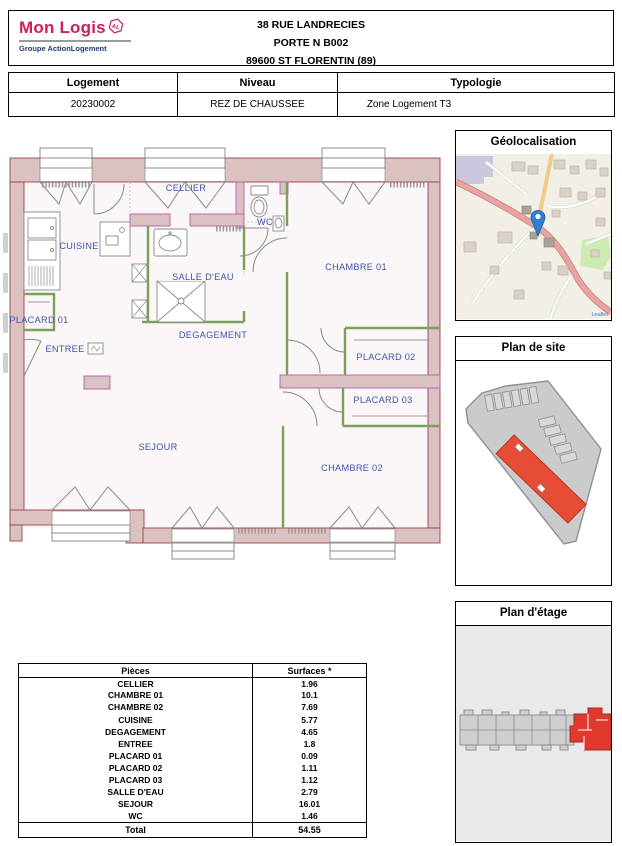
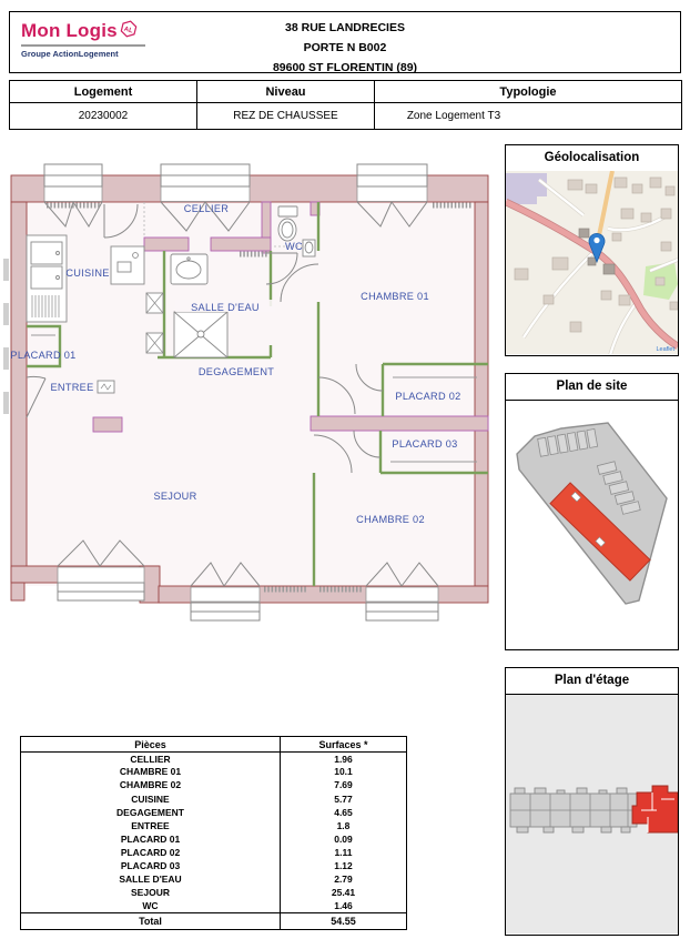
  Mon Logis
  Groupe ActionLogement
  38 RUE LANDRECIES
  PORTE N B002
  89600 ST FLORENTIN (89)
  Logement	Niveau	Typologie
  20230002	REZ DE CHAUSSEE	Zone Logement T3
  CELLIER
  WC
  CUISINE
  CHAMBRE 01
  SALLE D'EAU
  PLACARD 01
  DEGAGEMENT
  ENTREE
  PLACARD 02
  PLACARD 03
  SEJOUR
  CHAMBRE 02
  Géolocalisation
  Plan de site
  Plan d'étage
  Pièces	Surfaces *
  CELLIER	1.96
  CHAMBRE 01	10.1
  CHAMBRE 02	7.69
  CUISINE	5.77
  DEGAGEMENT	4.65
  ENTREE	1.8
  PLACARD 01	0.09
  PLACARD 02	1.11
  PLACARD 03	1.12
  SALLE D'EAU	2.79
- SEJOUR	16.01
+ SEJOUR	25.41
  WC	1.46
  Total	54.55
